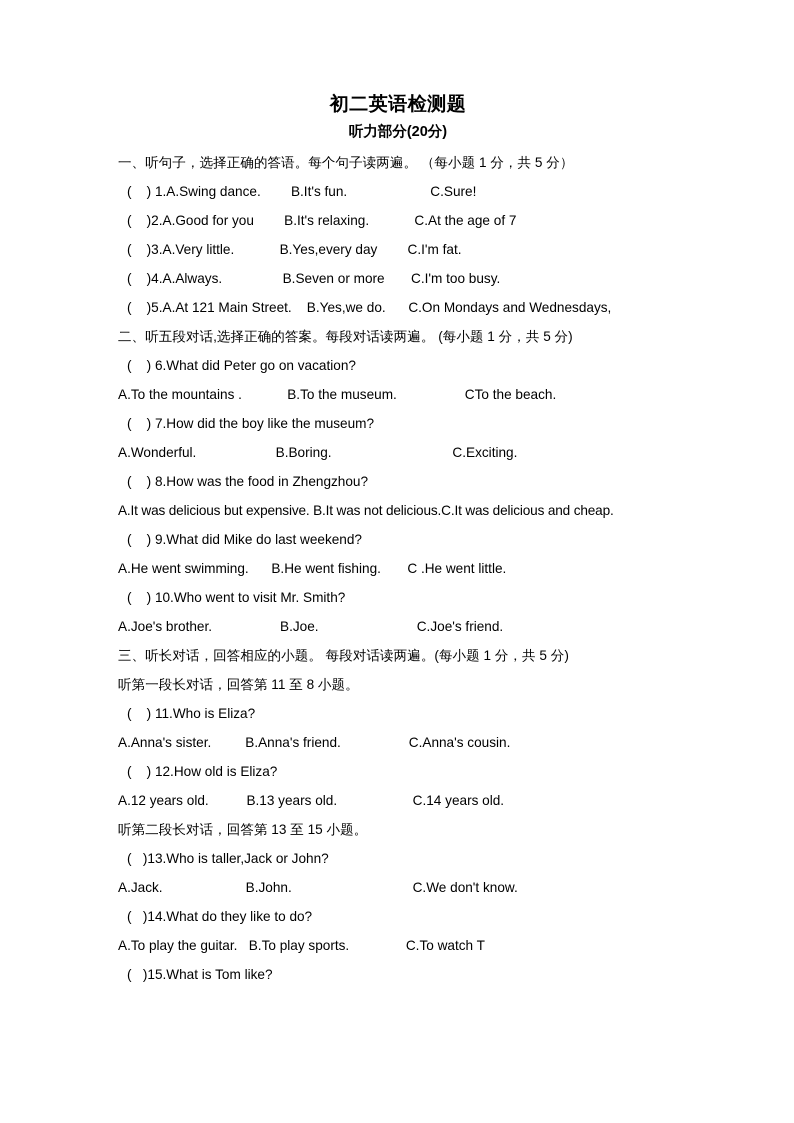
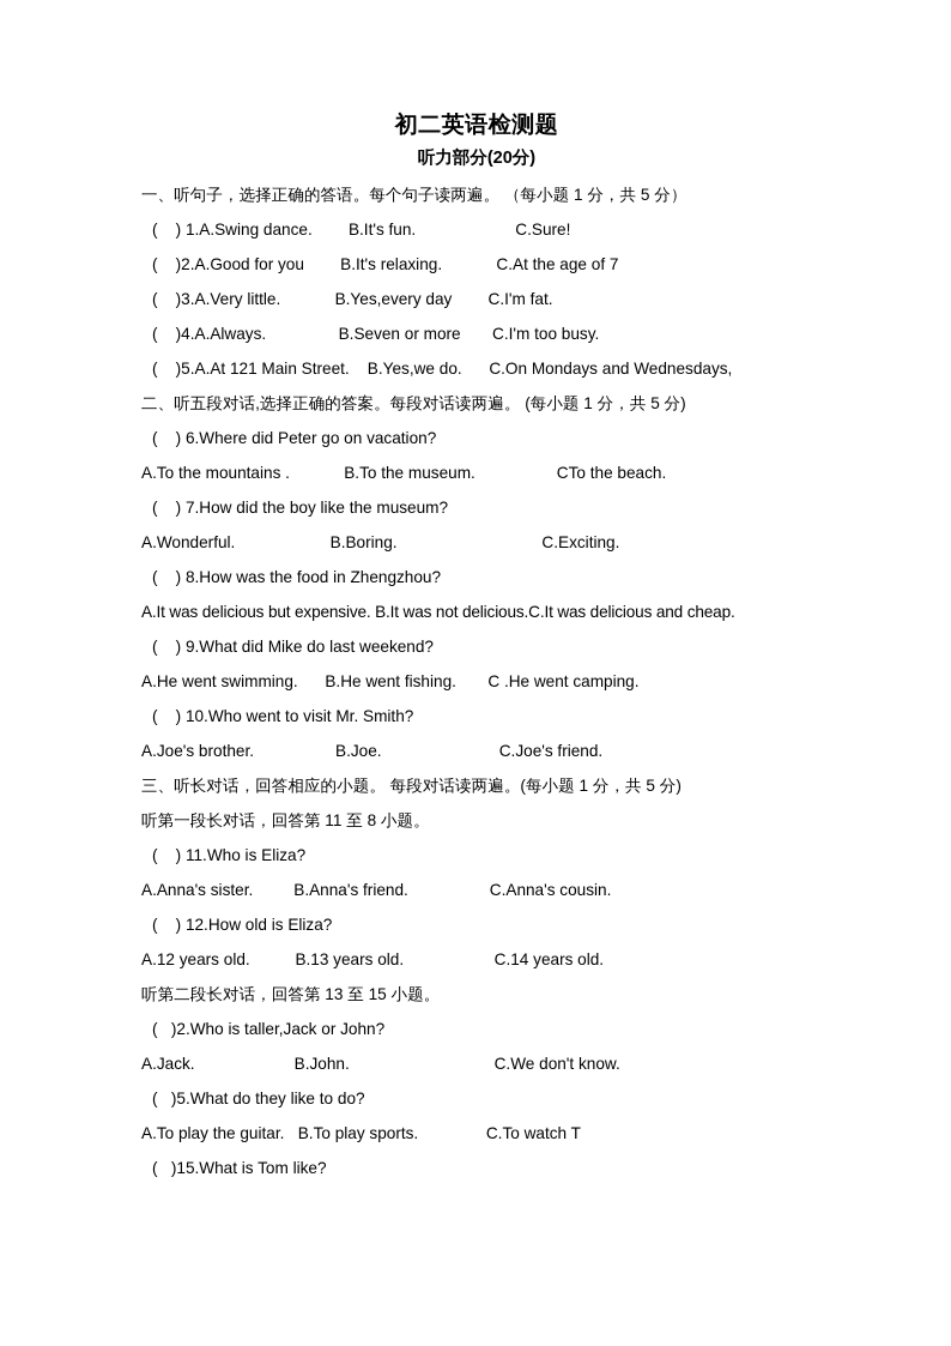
  初二英语检测题
  听力部分(20分)
  一、听句子，选择正确的答语。每个句子读两遍。 （每小题 1 分，共 5 分）
  ( ) 1.A.Swing dance. B.It's fun. C.Sure!
  ( )2.A.Good for you B.It's relaxing. C.At the age of 7
  ( )3.A.Very little. B.Yes,every day C.I'm fat.
  ( )4.A.Always. B.Seven or more C.I'm too busy.
  ( )5.A.At 121 Main Street. B.Yes,we do. C.On Mondays and Wednesdays,
  二、听五段对话,选择正确的答案。每段对话读两遍。 (每小题 1 分，共 5 分)
- ( ) 6.What did Peter go on vacation?
+ ( ) 6.Where did Peter go on vacation?
  A.To the mountains . B.To the museum. CTo the beach.
  ( ) 7.How did the boy like the museum?
  A.Wonderful. B.Boring. C.Exciting.
  ( ) 8.How was the food in Zhengzhou?
  A.It was delicious but expensive. B.It was not delicious.C.It was delicious and cheap.
  ( ) 9.What did Mike do last weekend?
- A.He went swimming. B.He went fishing. C .He went little.
+ A.He went swimming. B.He went fishing. C .He went camping.
  ( ) 10.Who went to visit Mr. Smith?
  A.Joe's brother. B.Joe. C.Joe's friend.
  三、听长对话，回答相应的小题。 每段对话读两遍。(每小题 1 分，共 5 分)
  听第一段长对话，回答第 11 至 8 小题。
  ( ) 11.Who is Eliza?
  A.Anna's sister. B.Anna's friend. C.Anna's cousin.
  ( ) 12.How old is Eliza?
  A.12 years old. B.13 years old. C.14 years old.
  听第二段长对话，回答第 13 至 15 小题。
- ( )13.Who is taller,Jack or John?
+ ( )2.Who is taller,Jack or John?
  A.Jack. B.John. C.We don't know.
- ( )14.What do they like to do?
+ ( )5.What do they like to do?
  A.To play the guitar. B.To play sports. C.To watch T
  ( )15.What is Tom like?
